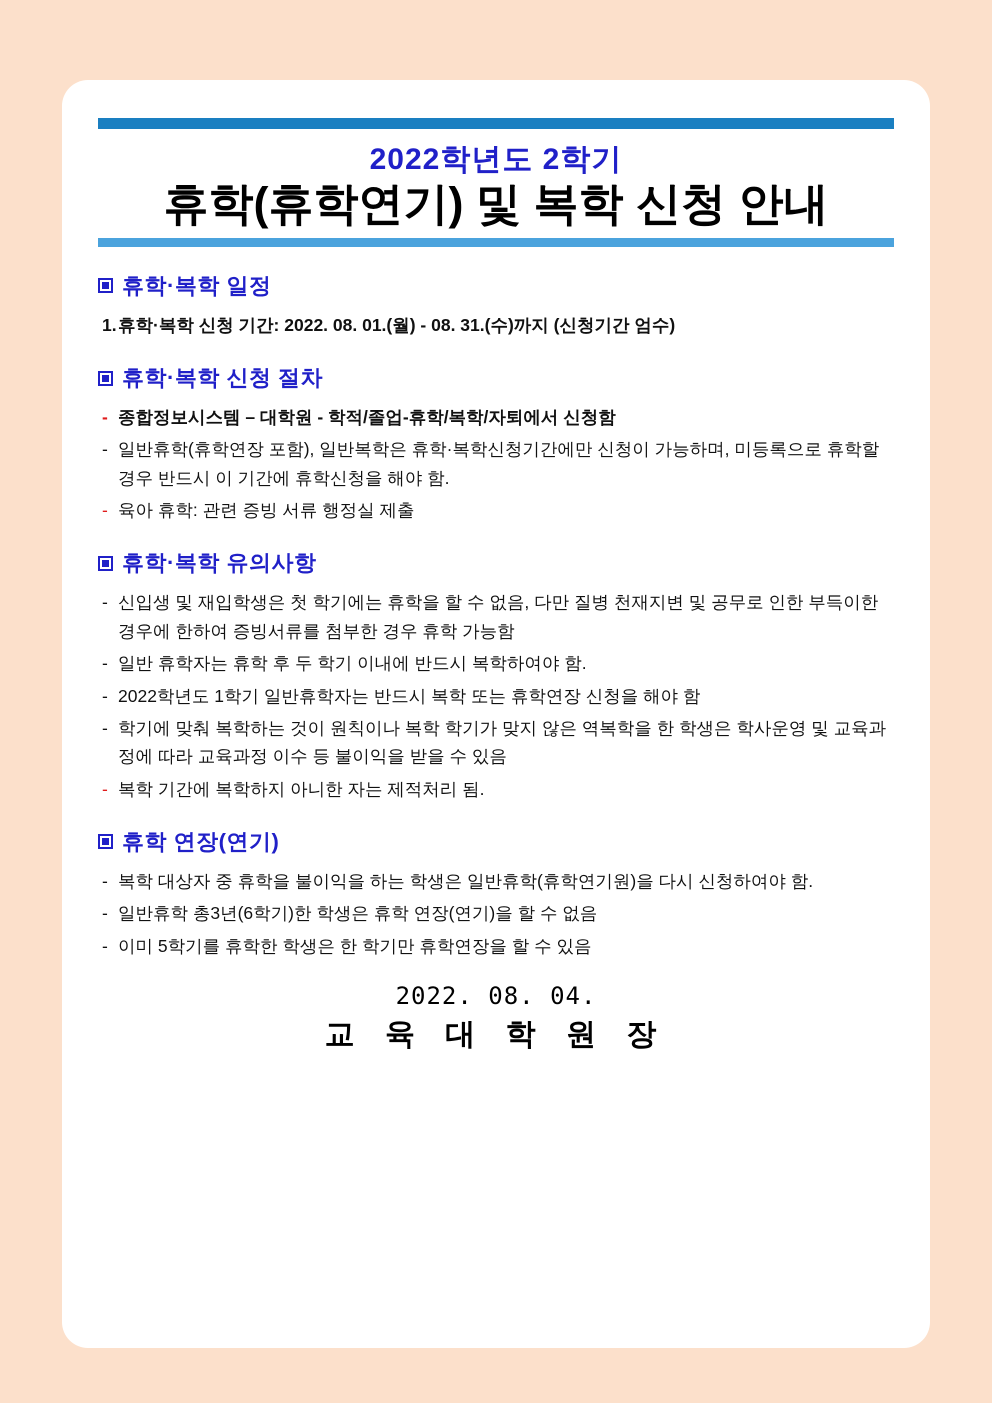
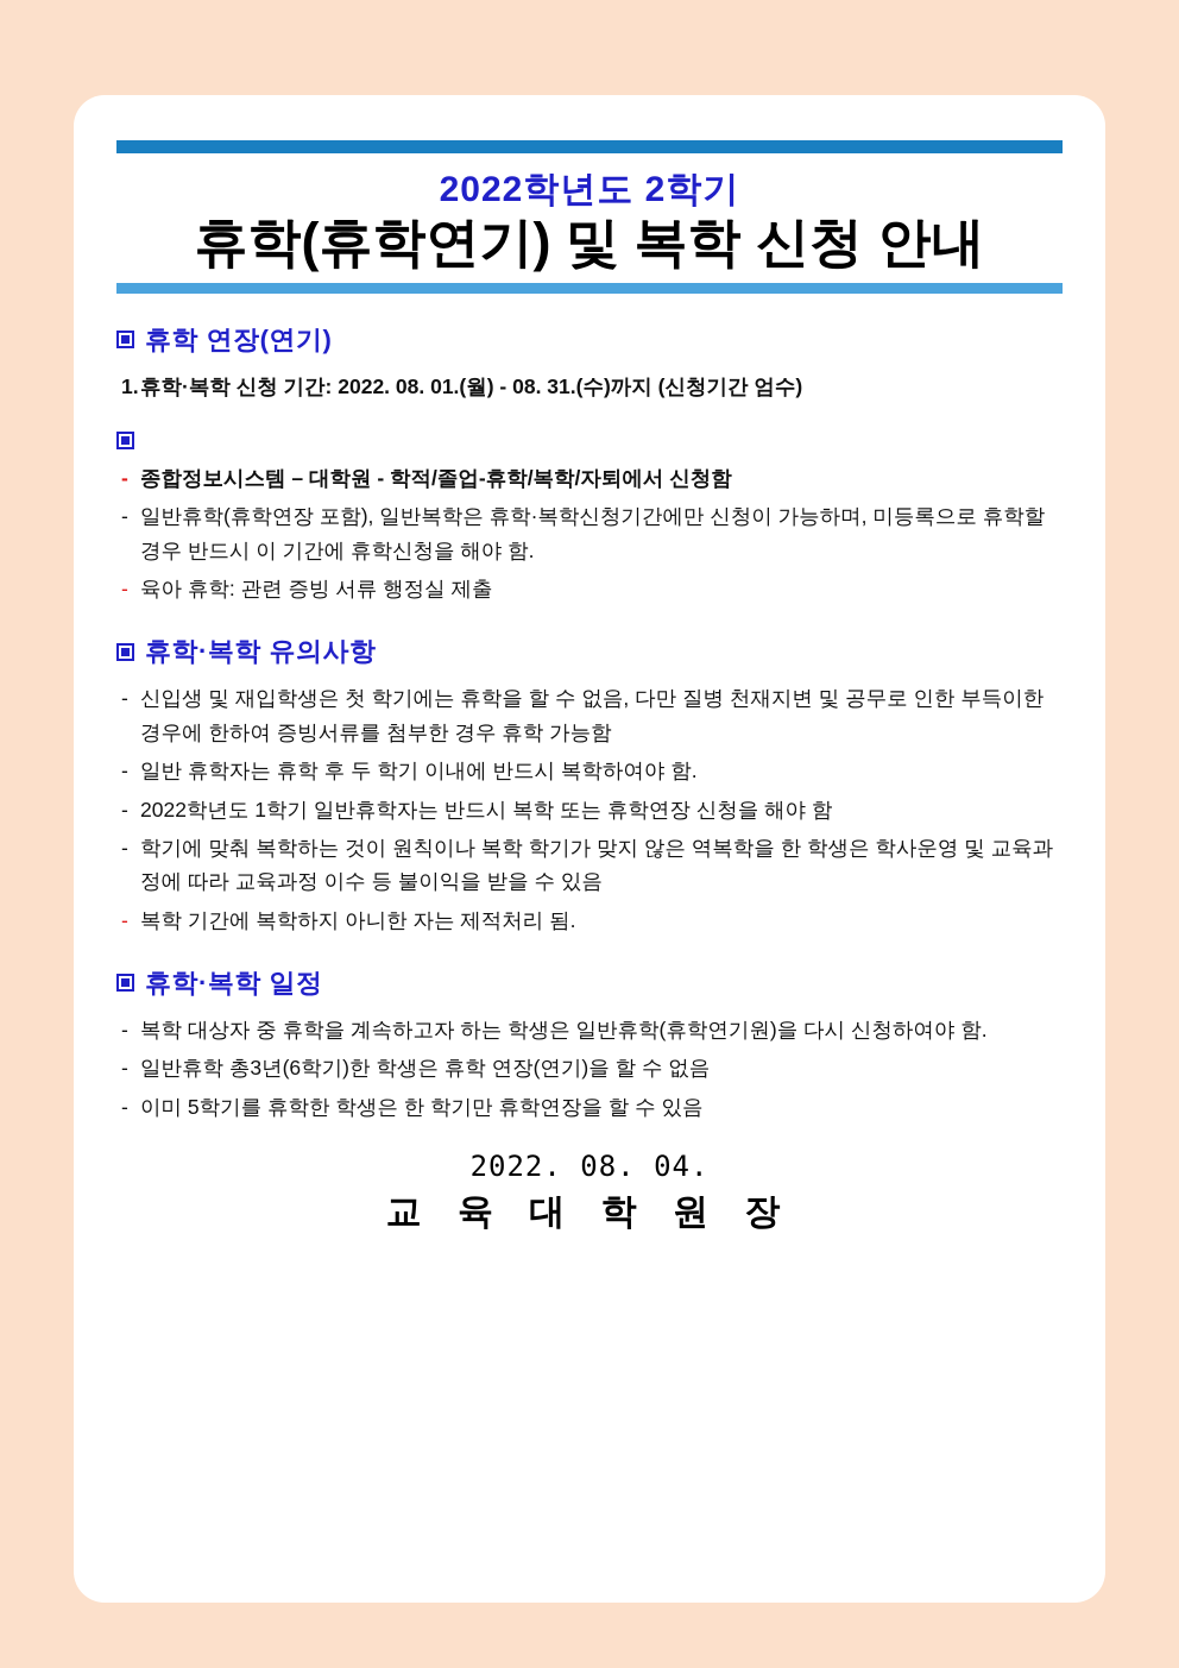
  2022학년도 2학기
  휴학(휴학연기) 및 복학 신청 안내
- 휴학·복학 일정
+ 휴학 연장(연기)
  1.
  휴학·복학 신청 기간: 2022. 08. 01.(월) - 08. 31.(수)까지 (신청기간 엄수)
- 휴학·복학 신청 절차
  -
  종합정보시스템 – 대학원 - 학적/졸업-휴학/복학/자퇴에서 신청함
  -
  일반휴학(휴학연장 포함), 일반복학은 휴학·복학신청기간에만 신청이 가능하며, 미등록으로 휴학할 경우 반드시 이 기간에 휴학신청을 해야 함.
  -
  육아 휴학: 관련 증빙 서류 행정실 제출
  휴학·복학 유의사항
  -
  신입생 및 재입학생은 첫 학기에는 휴학을 할 수 없음, 다만 질병 천재지변 및 공무로 인한 부득이한 경우에 한하여 증빙서류를 첨부한 경우 휴학 가능함
  -
  일반 휴학자는 휴학 후 두 학기 이내에 반드시 복학하여야 함.
  -
  2022학년도 1학기 일반휴학자는 반드시 복학 또는 휴학연장 신청을 해야 함
  -
  학기에 맞춰 복학하는 것이 원칙이나 복학 학기가 맞지 않은 역복학을 한 학생은 학사운영 및 교육과정에 따라 교육과정 이수 등 불이익을 받을 수 있음
  -
  복학 기간에 복학하지 아니한 자는 제적처리 됨.
- 휴학 연장(연기)
+ 휴학·복학 일정
  -
- 복학 대상자 중 휴학을 불이익을 하는 학생은 일반휴학(휴학연기원)을 다시 신청하여야 함.
+ 복학 대상자 중 휴학을 계속하고자 하는 학생은 일반휴학(휴학연기원)을 다시 신청하여야 함.
  -
  일반휴학 총3년(6학기)한 학생은 휴학 연장(연기)을 할 수 없음
  -
  이미 5학기를 휴학한 학생은 한 학기만 휴학연장을 할 수 있음
  2022. 08. 04.
  교 육 대 학 원 장
